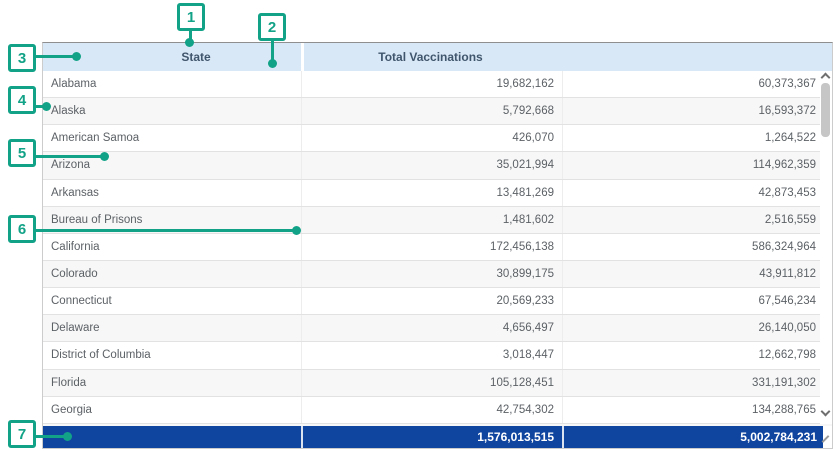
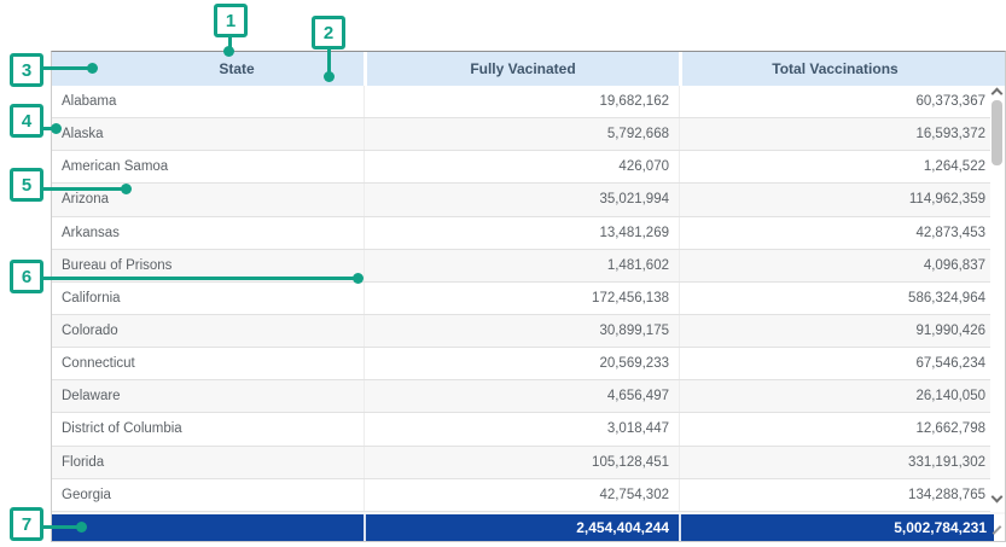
  State
+ Fully Vacinated
  Total Vaccinations
  Alabama
  19,682,162
  60,373,367
  Alaska
  5,792,668
  16,593,372
  American Samoa
  426,070
  1,264,522
  Arizona
  35,021,994
  114,962,359
  Arkansas
  13,481,269
  42,873,453
  Bureau of Prisons
  1,481,602
- 2,516,559
+ 4,096,837
  California
  172,456,138
  586,324,964
  Colorado
  30,899,175
- 43,911,812
+ 91,990,426
  Connecticut
  20,569,233
  67,546,234
  Delaware
  4,656,497
  26,140,050
  District of Columbia
  3,018,447
  12,662,798
  Florida
  105,128,451
  331,191,302
  Georgia
  42,754,302
  134,288,765
- 1,576,013,515
+ 2,454,404,244
  5,002,784,231
  1
  2
  3
  4
  5
  6
  7
